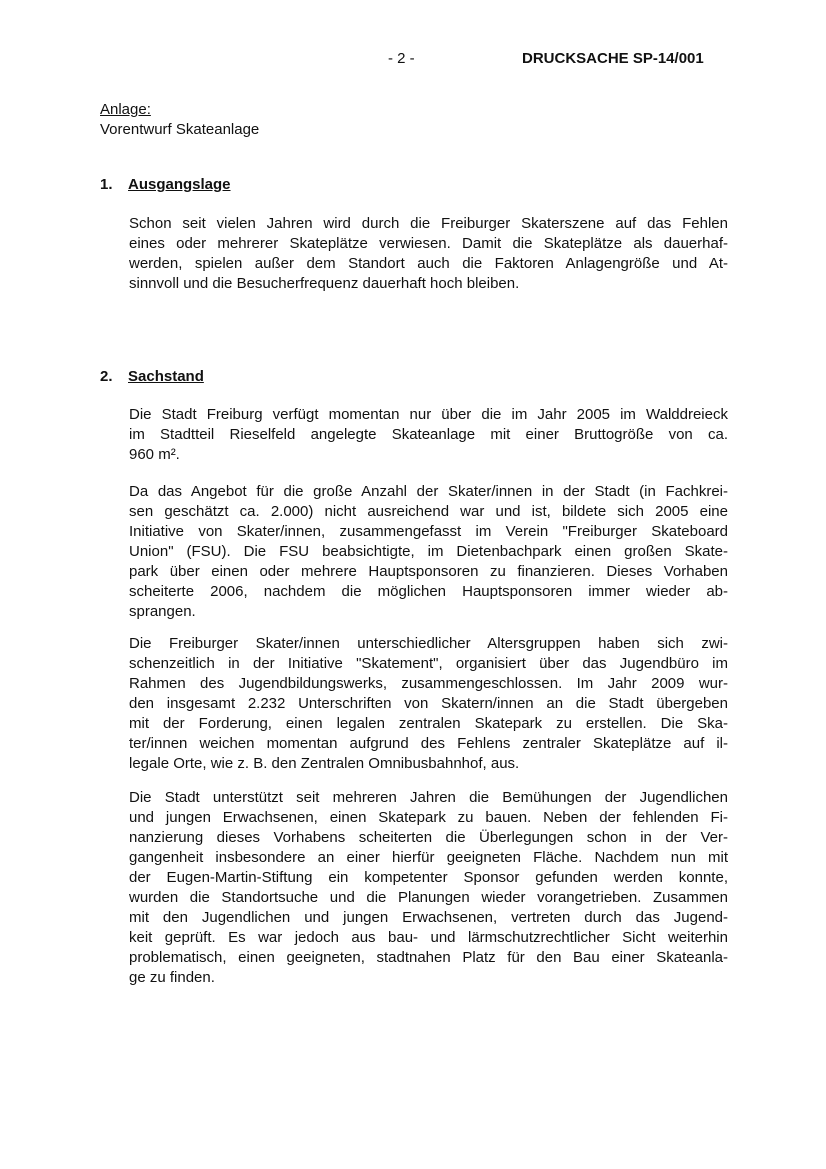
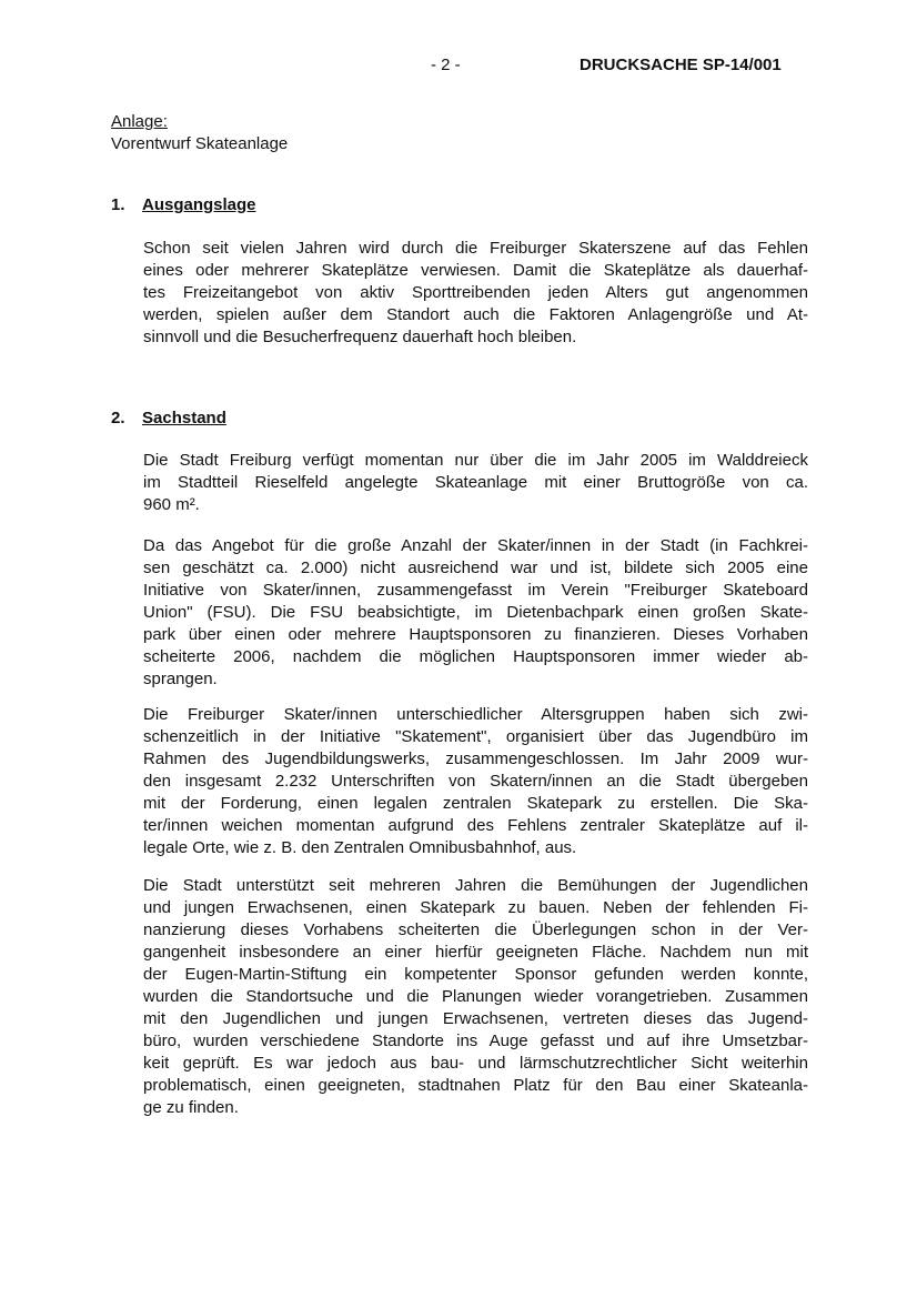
  - 2 -
  DRUCKSACHE SP-14/001
  Anlage:
  Vorentwurf Skateanlage
  1. Ausgangslage
  Schon seit vielen Jahren wird durch die Freiburger Skaterszene auf das Fehlen
  eines oder mehrerer Skateplätze verwiesen. Damit die Skateplätze als dauerhaf-
+ tes Freizeitangebot von aktiv Sporttreibenden jeden Alters gut angenommen
  werden, spielen außer dem Standort auch die Faktoren Anlagengröße und At-
  sinnvoll und die Besucherfrequenz dauerhaft hoch bleiben.
  2. Sachstand
  Die Stadt Freiburg verfügt momentan nur über die im Jahr 2005 im Walddreieck
  im Stadtteil Rieselfeld angelegte Skateanlage mit einer Bruttogröße von ca.
  960 m².
  Da das Angebot für die große Anzahl der Skater/innen in der Stadt (in Fachkrei-
  sen geschätzt ca. 2.000) nicht ausreichend war und ist, bildete sich 2005 eine
  Initiative von Skater/innen, zusammengefasst im Verein "Freiburger Skateboard
  Union" (FSU). Die FSU beabsichtigte, im Dietenbachpark einen großen Skate-
  park über einen oder mehrere Hauptsponsoren zu finanzieren. Dieses Vorhaben
  scheiterte 2006, nachdem die möglichen Hauptsponsoren immer wieder ab-
  sprangen.
  Die Freiburger Skater/innen unterschiedlicher Altersgruppen haben sich zwi-
  schenzeitlich in der Initiative "Skatement", organisiert über das Jugendbüro im
  Rahmen des Jugendbildungswerks, zusammengeschlossen. Im Jahr 2009 wur-
  den insgesamt 2.232 Unterschriften von Skatern/innen an die Stadt übergeben
  mit der Forderung, einen legalen zentralen Skatepark zu erstellen. Die Ska-
  ter/innen weichen momentan aufgrund des Fehlens zentraler Skateplätze auf il-
  legale Orte, wie z. B. den Zentralen Omnibusbahnhof, aus.
  Die Stadt unterstützt seit mehreren Jahren die Bemühungen der Jugendlichen
  und jungen Erwachsenen, einen Skatepark zu bauen. Neben der fehlenden Fi-
  nanzierung dieses Vorhabens scheiterten die Überlegungen schon in der Ver-
  gangenheit insbesondere an einer hierfür geeigneten Fläche. Nachdem nun mit
  der Eugen-Martin-Stiftung ein kompetenter Sponsor gefunden werden konnte,
  wurden die Standortsuche und die Planungen wieder vorangetrieben. Zusammen
- mit den Jugendlichen und jungen Erwachsenen, vertreten durch das Jugend-
+ mit den Jugendlichen und jungen Erwachsenen, vertreten dieses das Jugend-
+ büro, wurden verschiedene Standorte ins Auge gefasst und auf ihre Umsetzbar-
  keit geprüft. Es war jedoch aus bau- und lärmschutzrechtlicher Sicht weiterhin
  problematisch, einen geeigneten, stadtnahen Platz für den Bau einer Skateanla-
  ge zu finden.
